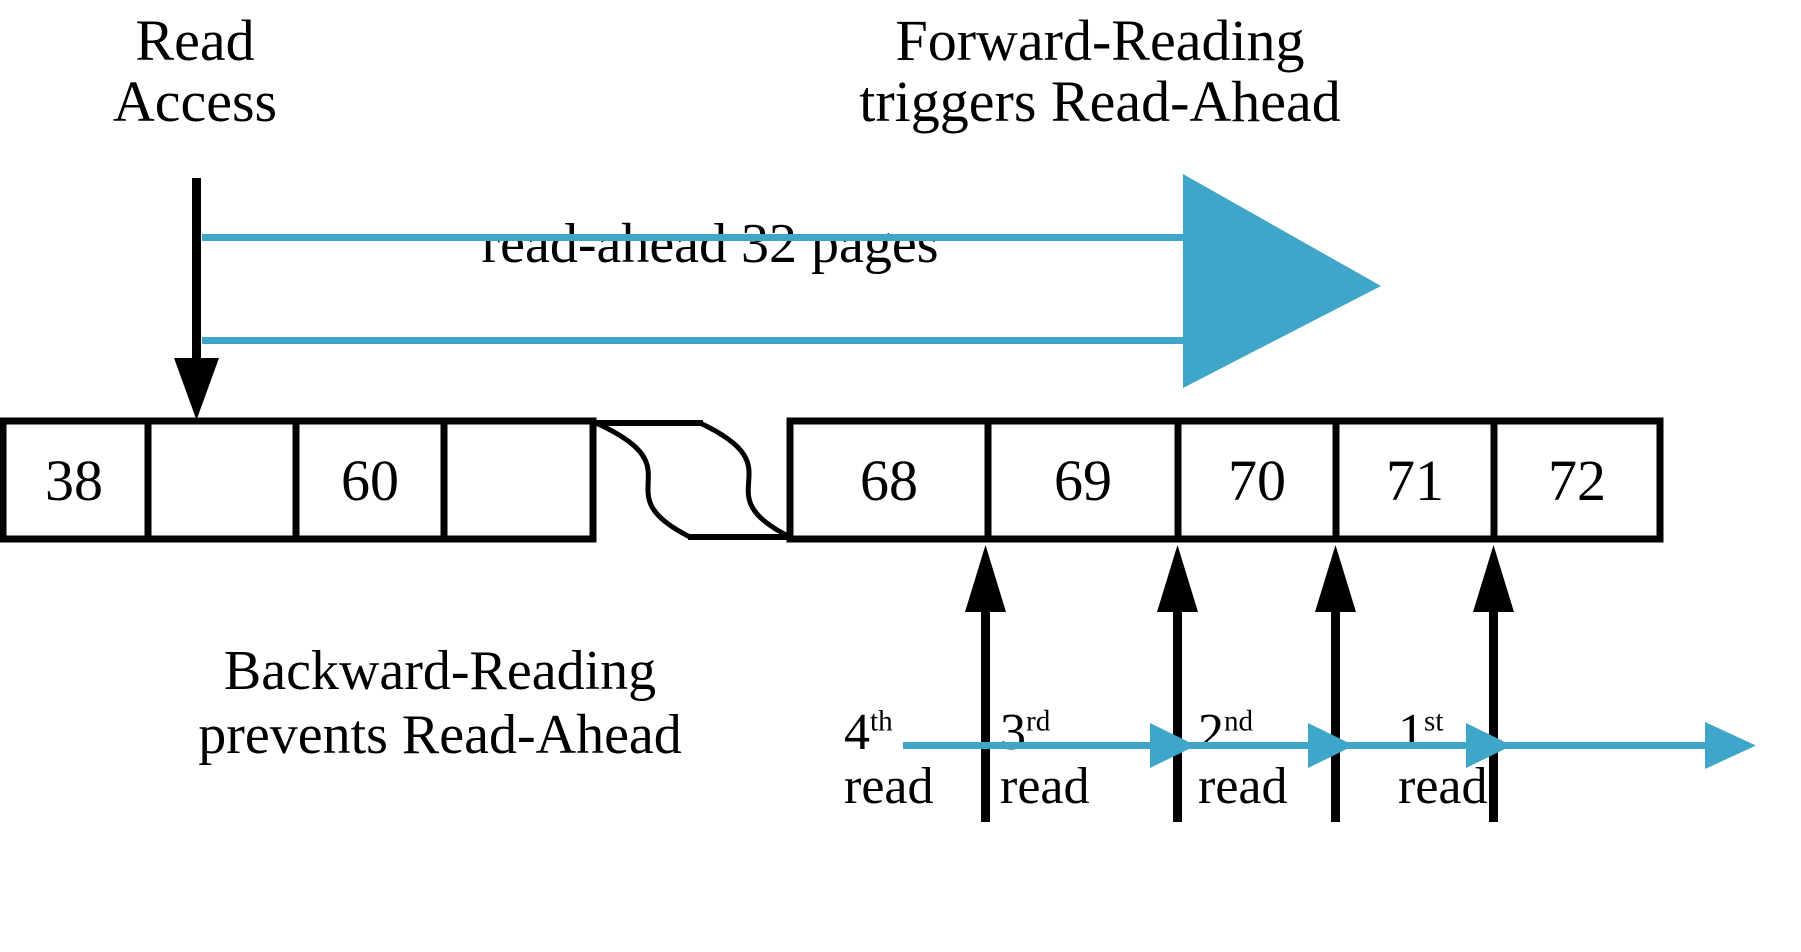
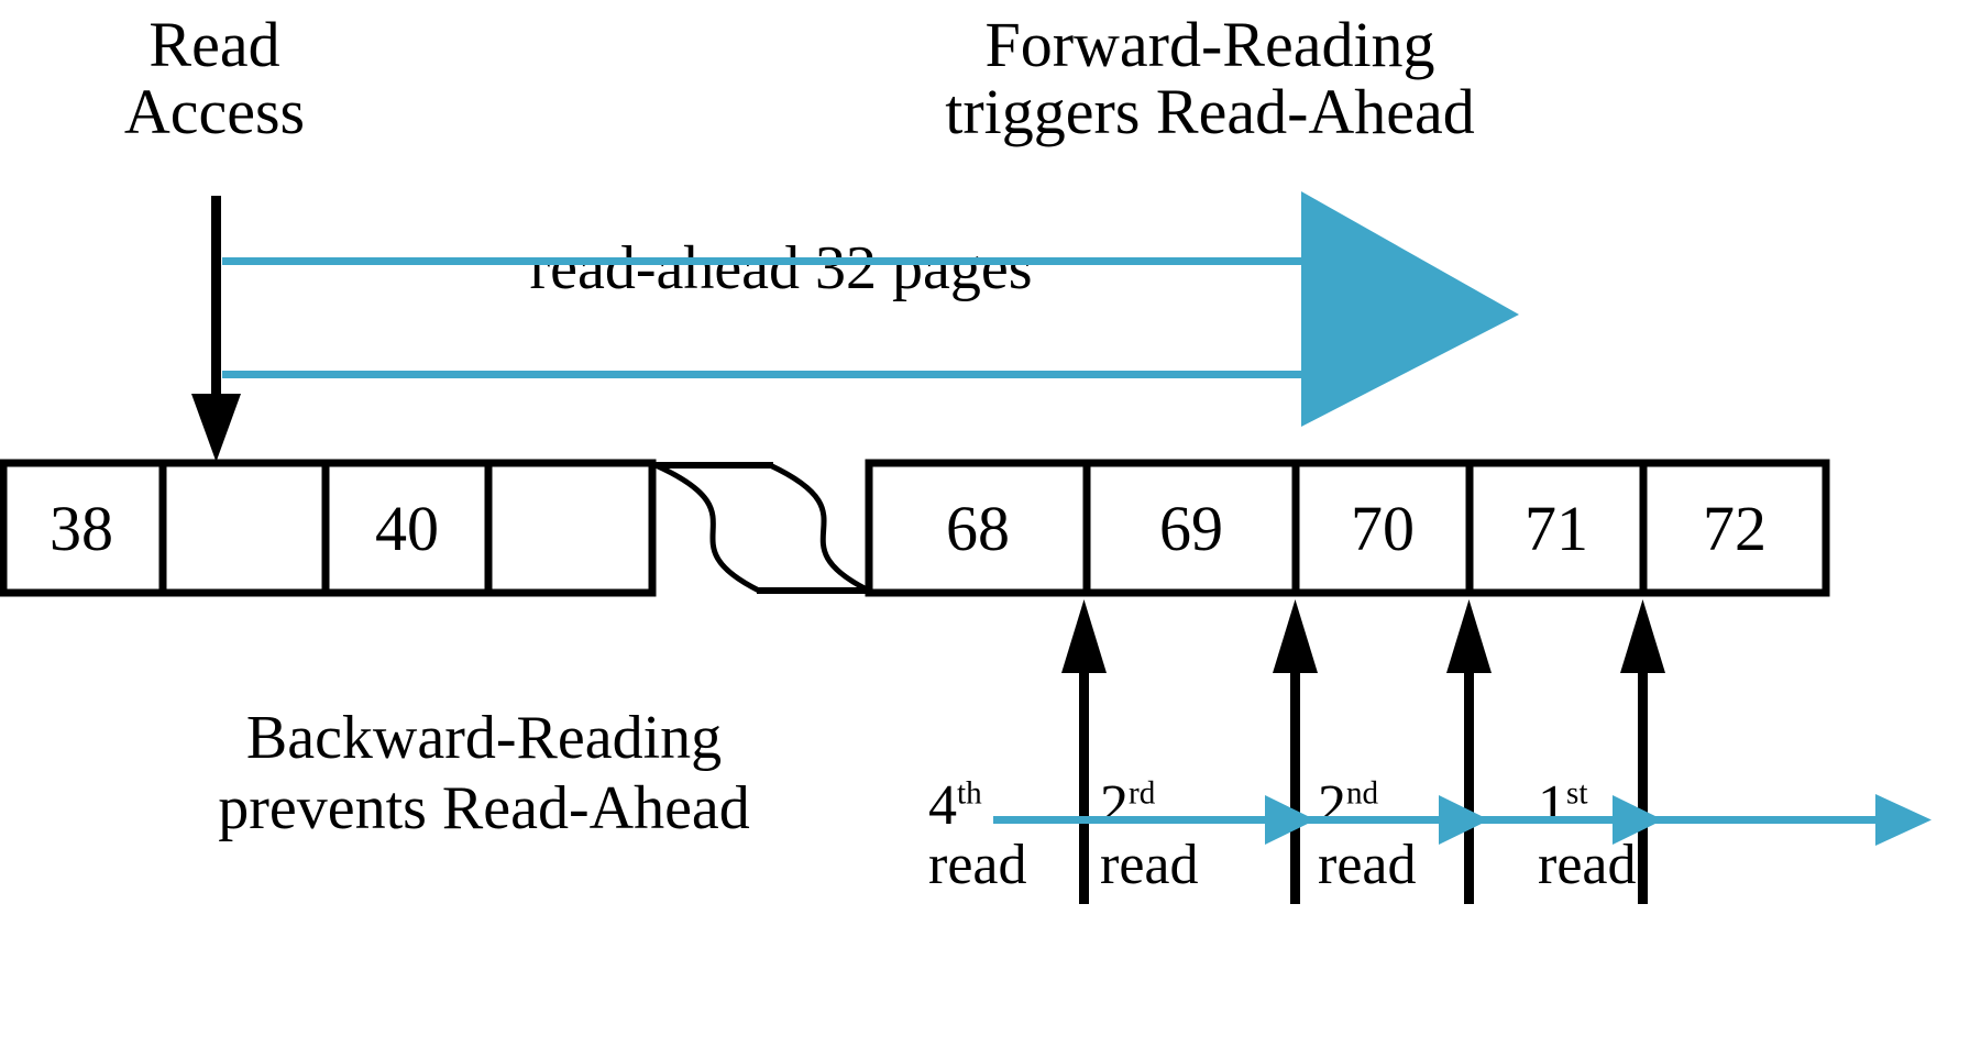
  Read
  Access
  Forward-Reading
  triggers Read-Ahead
  read-ahead 32 pages
  Backward-Reading
  prevents Read-Ahead
  38
- 60
+ 40
  68
  69
  70
  71
  72
  4th
  read
- 3rd
+ 2rd
  read
  2nd
  read
  1st
  read
